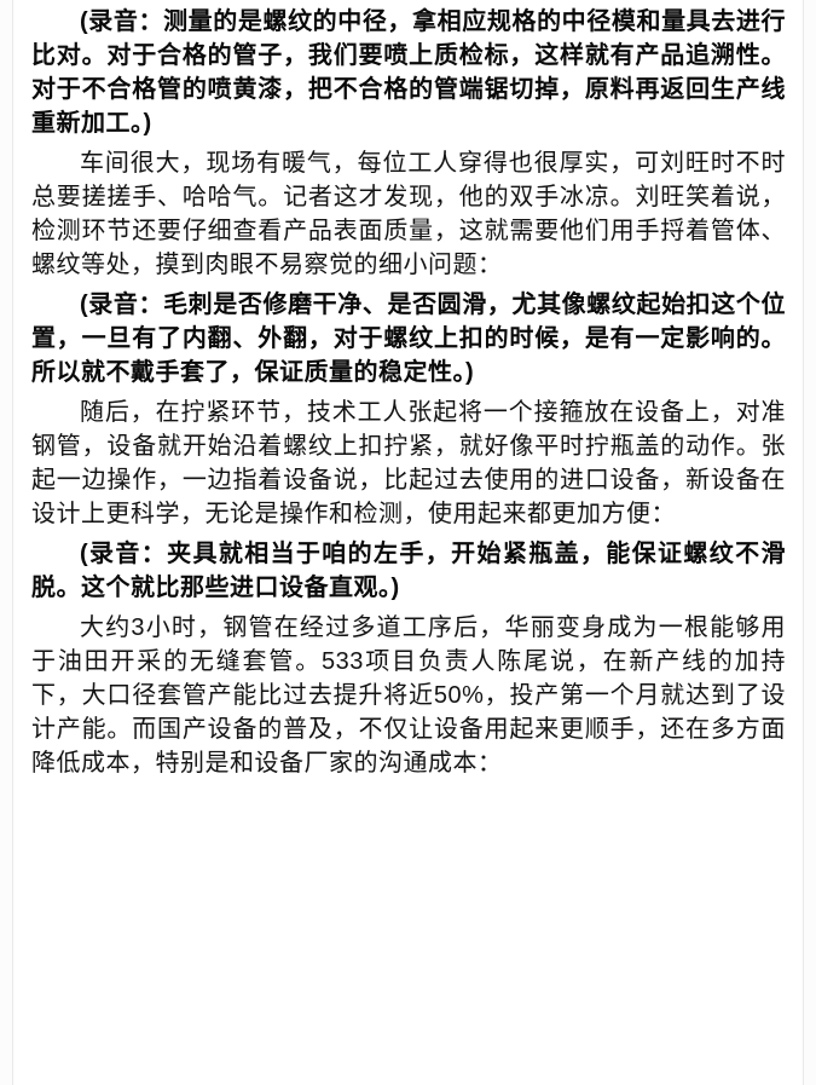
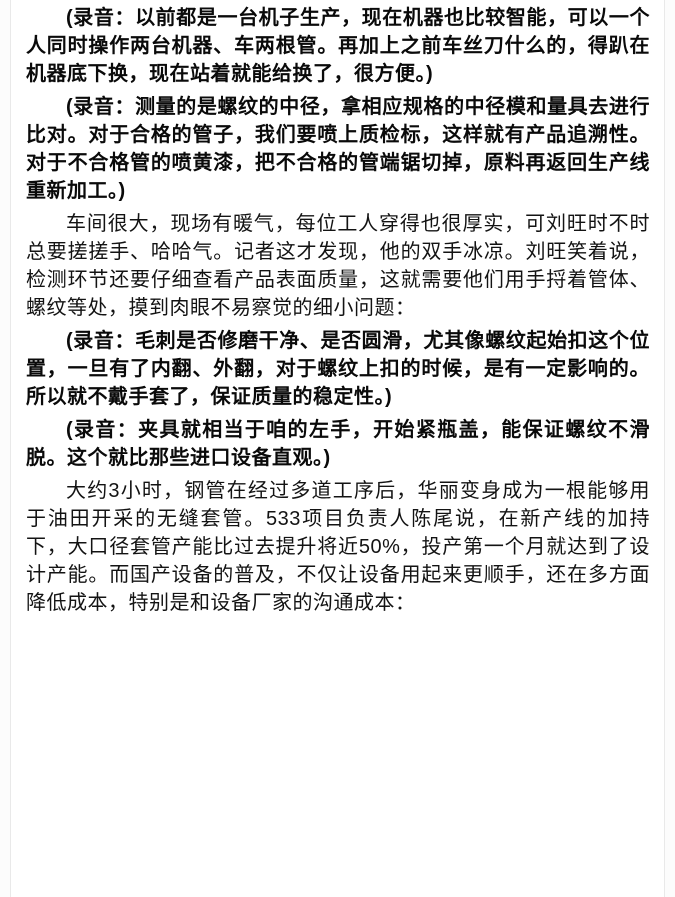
+ (录音：以前都是一台机子生产，现在机器也比较智能，可以一个人同时操作两台机器、车两根管。再加上之前车丝刀什么的，得趴在机器底下换，现在站着就能给换了，很方便。)
  (录音：测量的是螺纹的中径，拿相应规格的中径模和量具去进行比对。对于合格的管子，我们要喷上质检标，这样就有产品追溯性。对于不合格管的喷黄漆，把不合格的管端锯切掉，原料再返回生产线重新加工。)
  车间很大，现场有暖气，每位工人穿得也很厚实，可刘旺时不时总要搓搓手、哈哈气。记者这才发现，他的双手冰凉。刘旺笑着说，检测环节还要仔细查看产品表面质量，这就需要他们用手捋着管体、螺纹等处，摸到肉眼不易察觉的细小问题：
  (录音：毛刺是否修磨干净、是否圆滑，尤其像螺纹起始扣这个位置，一旦有了内翻、外翻，对于螺纹上扣的时候，是有一定影响的。所以就不戴手套了，保证质量的稳定性。)
- 随后，在拧紧环节，技术工人张起将一个接箍放在设备上，对准钢管，设备就开始沿着螺纹上扣拧紧，就好像平时拧瓶盖的动作。张起一边操作，一边指着设备说，比起过去使用的进口设备，新设备在设计上更科学，无论是操作和检测，使用起来都更加方便：
  (录音：夹具就相当于咱的左手，开始紧瓶盖，能保证螺纹不滑脱。这个就比那些进口设备直观。)
  大约3小时，钢管在经过多道工序后，华丽变身成为一根能够用于油田开采的无缝套管。533项目负责人陈尾说，在新产线的加持下，大口径套管产能比过去提升将近50%，投产第一个月就达到了设计产能。而国产设备的普及，不仅让设备用起来更顺手，还在多方面降低成本，特别是和设备厂家的沟通成本：
